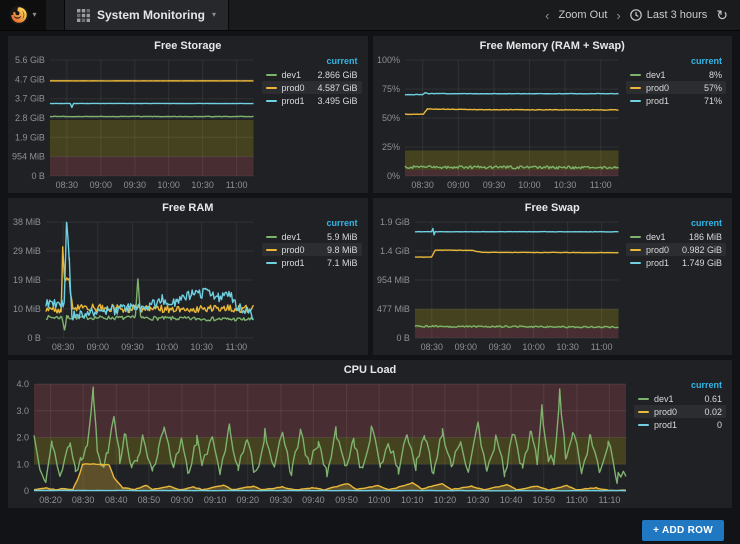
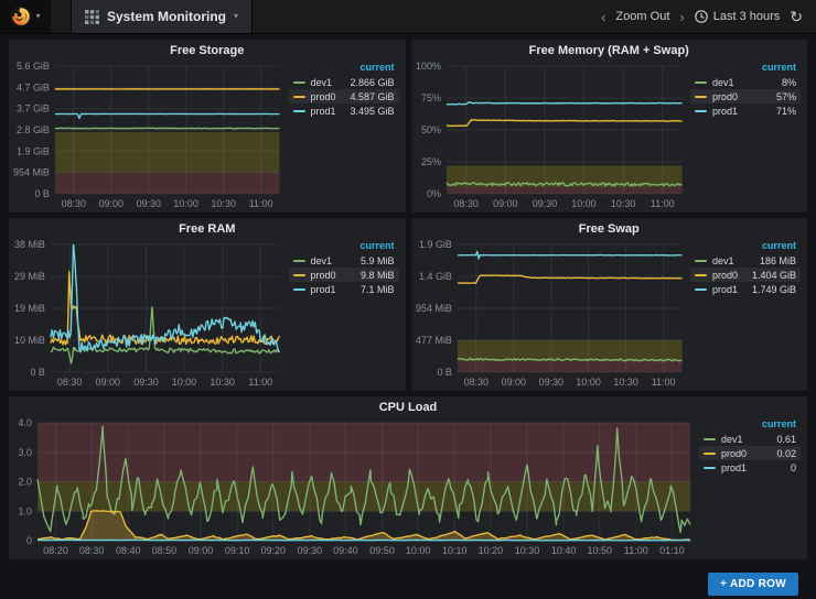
  ▾
  System Monitoring
  ▾
  ‹
  Zoom Out
  ›
  Last 3 hours
  ↻
  Free Storage
  0 B
  954 MiB
  1.9 GiB
  2.8 GiB
  3.7 GiB
  4.7 GiB
  5.6 GiB
  08:30
  09:00
  09:30
  10:00
  10:30
  11:00
  current
  dev1
  2.866 GiB
  prod0
  4.587 GiB
  prod1
  3.495 GiB
  Free Memory (RAM + Swap)
  0%
  25%
  50%
  75%
  100%
  08:30
  09:00
  09:30
  10:00
  10:30
  11:00
  current
  dev1
  8%
  prod0
  57%
  prod1
  71%
  Free RAM
  0 B
  10 MiB
  19 MiB
  29 MiB
  38 MiB
  08:30
  09:00
  09:30
  10:00
  10:30
  11:00
  current
  dev1
  5.9 MiB
  prod0
  9.8 MiB
  prod1
  7.1 MiB
  Free Swap
  0 B
  477 MiB
  954 MiB
  1.4 GiB
  1.9 GiB
  08:30
  09:00
  09:30
  10:00
  10:30
  11:00
  current
  dev1
  186 MiB
  prod0
- 0.982 GiB
+ 1.404 GiB
  prod1
  1.749 GiB
  CPU Load
  0
  1.0
  2.0
  3.0
  4.0
  08:20
  08:30
  08:40
  08:50
  09:00
  09:10
  09:20
  09:30
  09:40
  09:50
  10:00
  10:10
  10:20
  10:30
  10:40
  10:50
  11:00
- 11:10
+ 01:10
  current
  dev1
  0.61
  prod0
  0.02
  prod1
  0
  + ADD ROW
